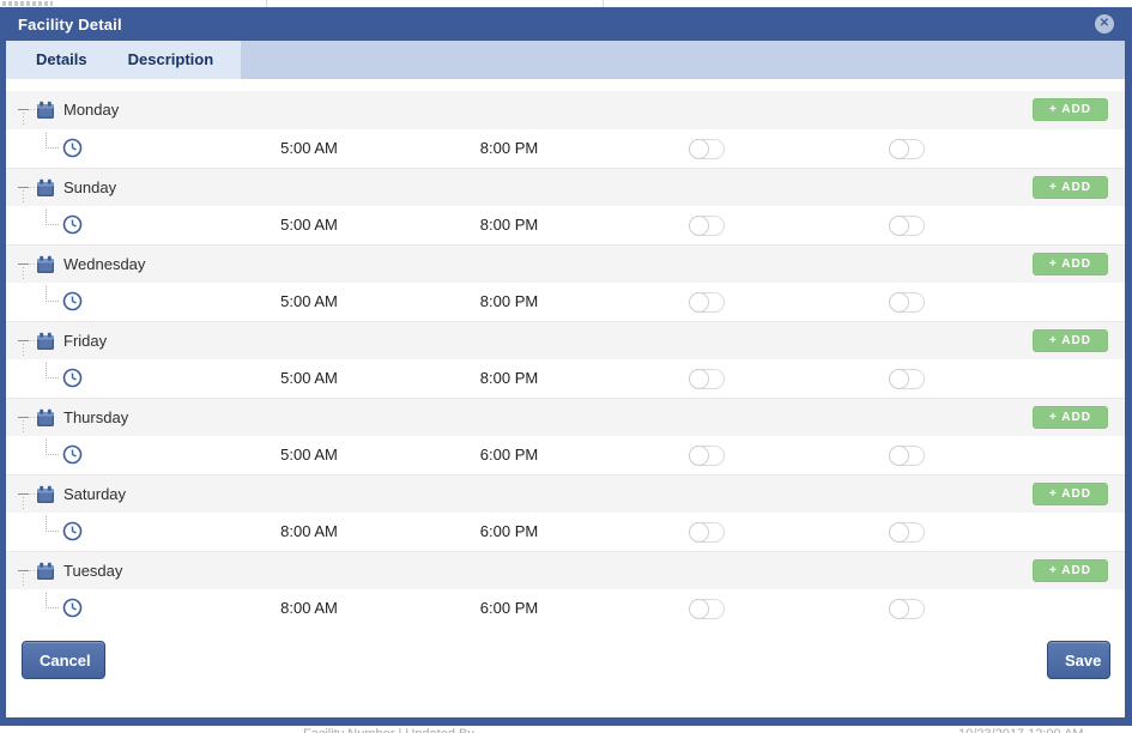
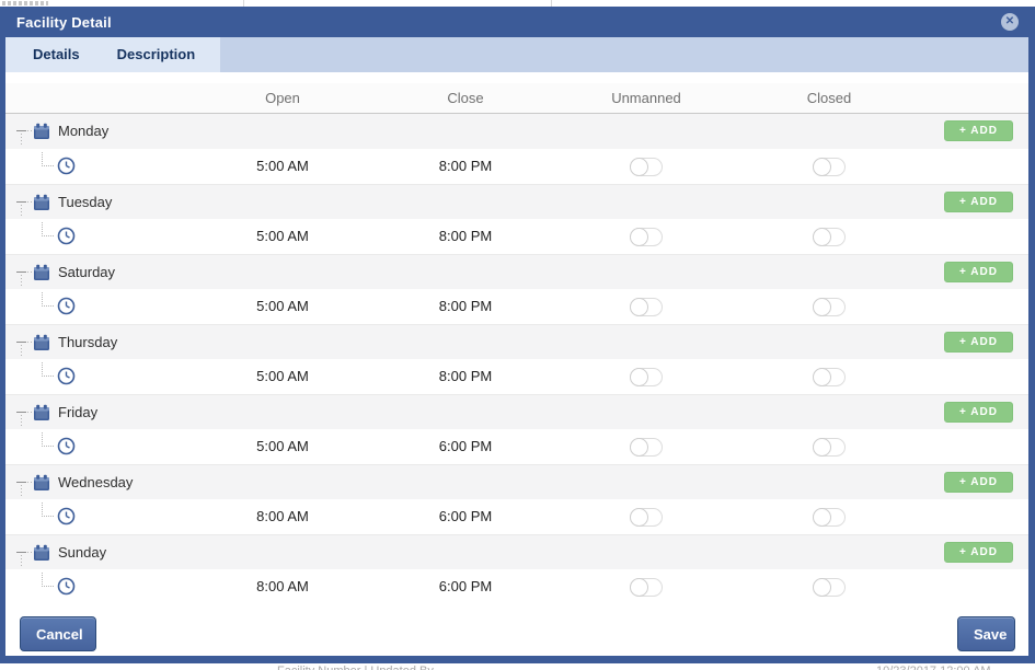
  Facility Detail
  ✕
  Details
  Description
+ Open
+ Close
+ Unmanned
+ Closed
  Monday
  + ADD
  5:00 AM
  8:00 PM
- Sunday
+ Tuesday
  + ADD
  5:00 AM
  8:00 PM
- Wednesday
+ Saturday
  + ADD
  5:00 AM
  8:00 PM
- Friday
+ Thursday
  + ADD
  5:00 AM
  8:00 PM
- Thursday
+ Friday
  + ADD
  5:00 AM
  6:00 PM
- Saturday
+ Wednesday
  + ADD
  8:00 AM
  6:00 PM
- Tuesday
+ Sunday
  + ADD
  8:00 AM
  6:00 PM
  Cancel
  Save
